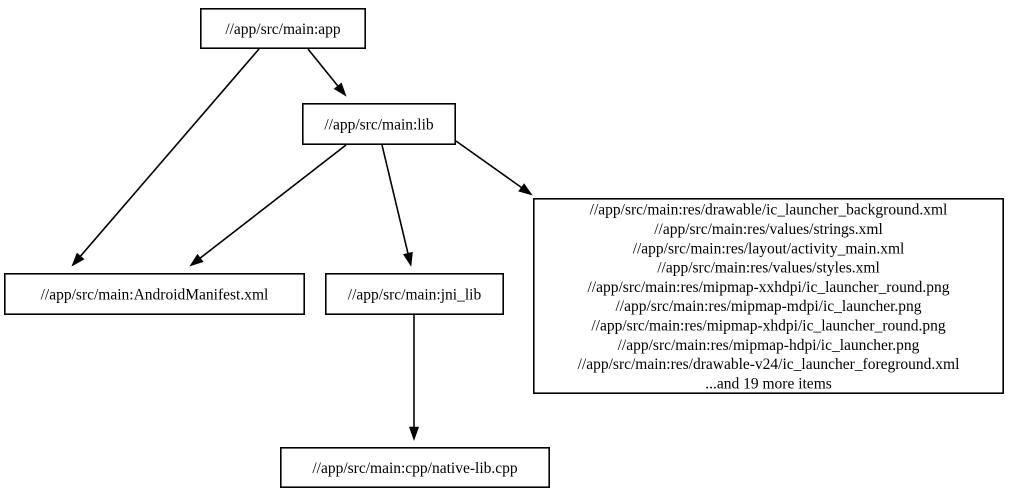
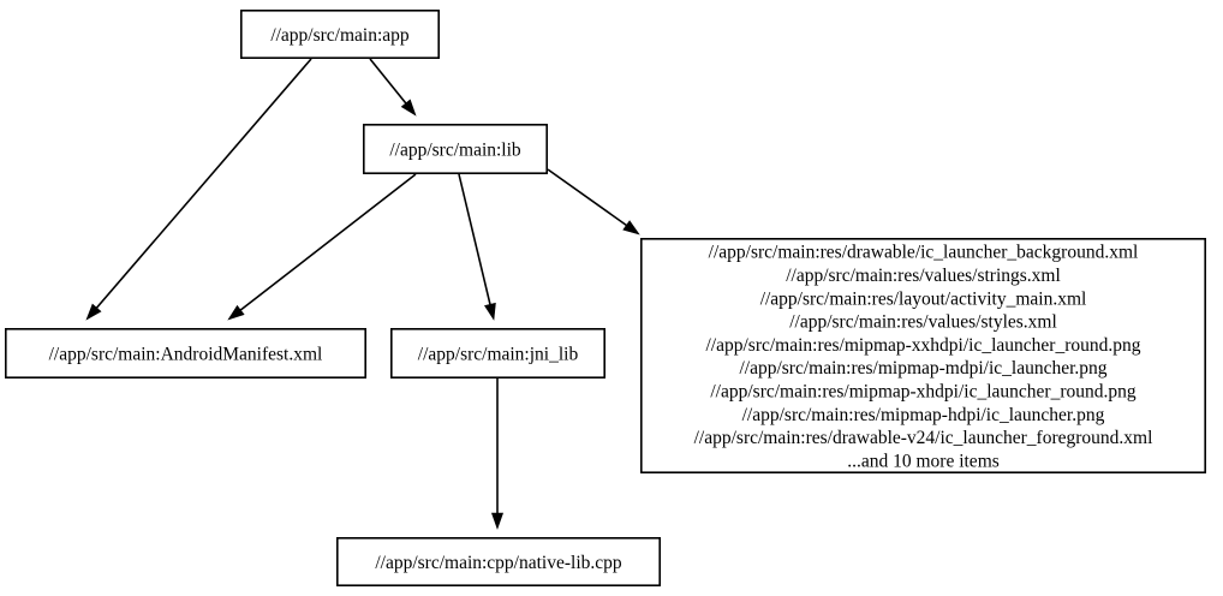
  //app/src/main:app
  //app/src/main:lib
  //app/src/main:AndroidManifest.xml
  //app/src/main:jni_lib
  //app/src/main:res/drawable/ic_launcher_background.xml
  //app/src/main:res/values/strings.xml
  //app/src/main:res/layout/activity_main.xml
  //app/src/main:res/values/styles.xml
  //app/src/main:res/mipmap-xxhdpi/ic_launcher_round.png
  //app/src/main:res/mipmap-mdpi/ic_launcher.png
  //app/src/main:res/mipmap-xhdpi/ic_launcher_round.png
  //app/src/main:res/mipmap-hdpi/ic_launcher.png
  //app/src/main:res/drawable-v24/ic_launcher_foreground.xml
- ...and 19 more items
+ ...and 10 more items
  //app/src/main:cpp/native-lib.cpp
